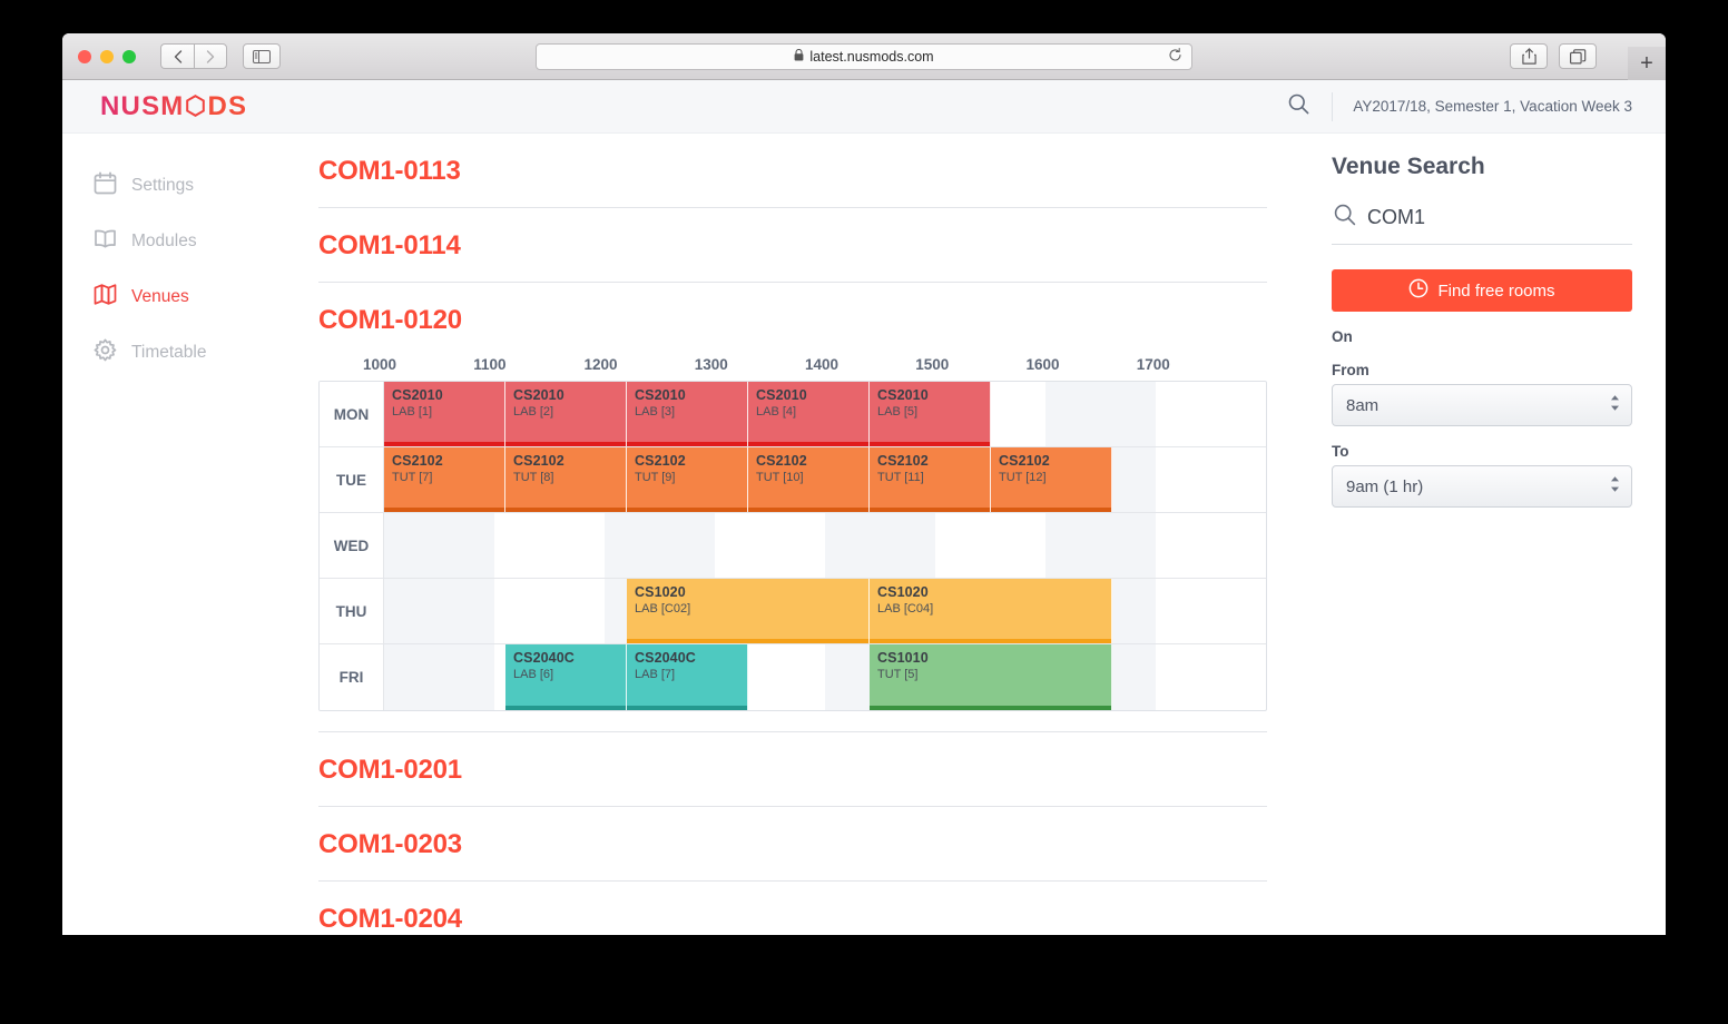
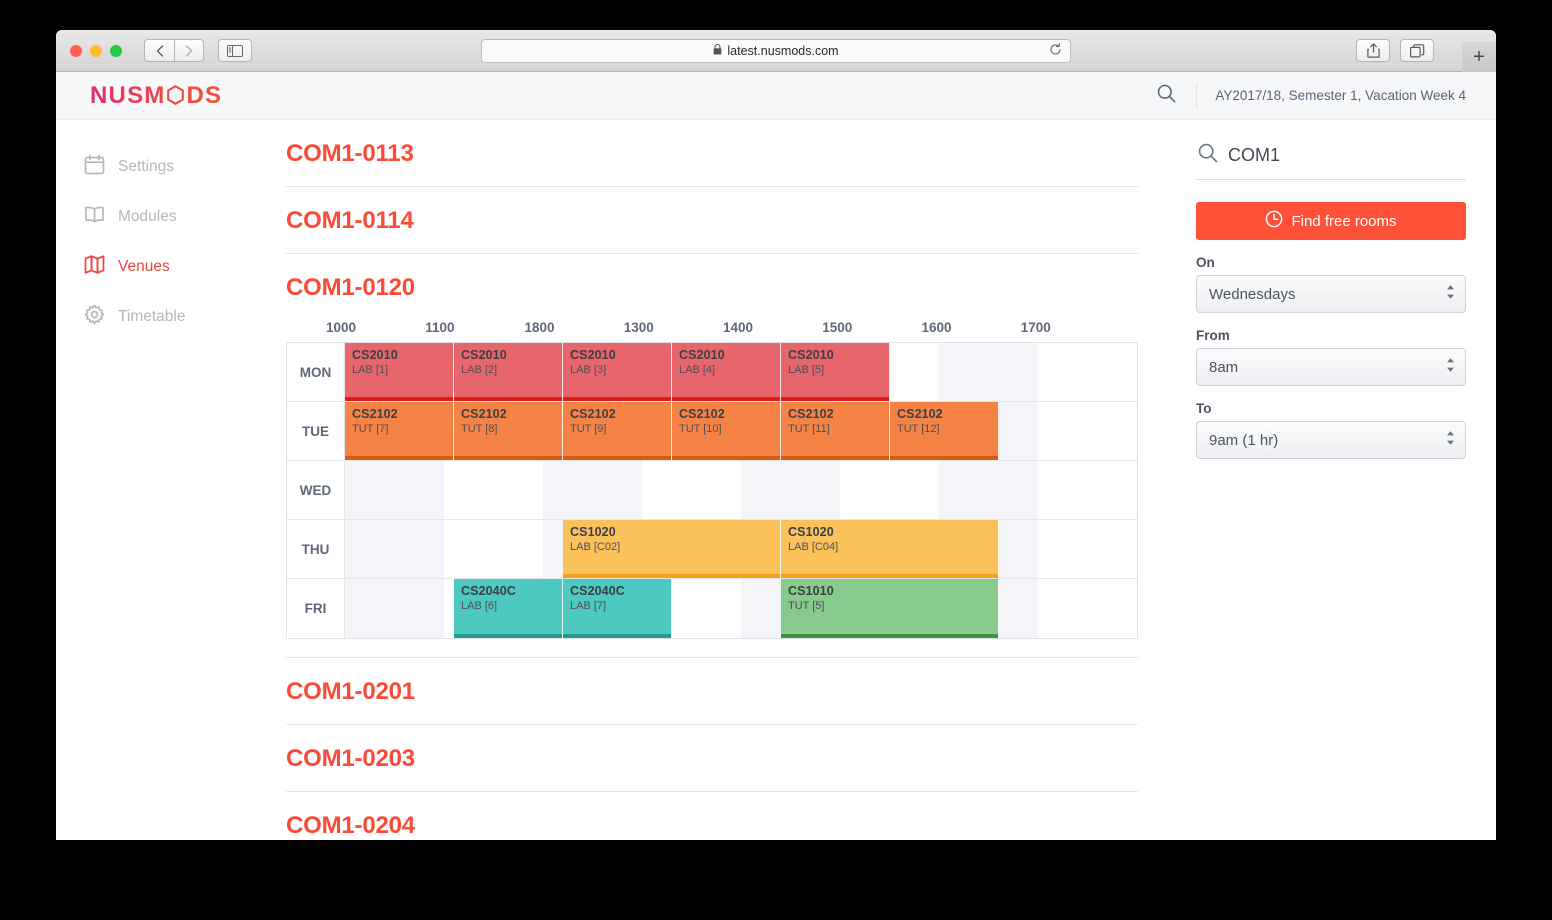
  latest.nusmods.com
  +
  NUSM
  DS
- AY2017/18, Semester 1, Vacation Week 3
+ AY2017/18, Semester 1, Vacation Week 4
  Settings
  Modules
  Venues
  Timetable
  COM1-0113
  COM1-0114
  COM1-0120
  1000
  1100
- 1200
+ 1800
  1300
  1400
  1500
  1600
  1700
  MON
  CS2010
  LAB [1]
  CS2010
  LAB [2]
  CS2010
  LAB [3]
  CS2010
  LAB [4]
  CS2010
  LAB [5]
  TUE
  CS2102
  TUT [7]
  CS2102
  TUT [8]
  CS2102
  TUT [9]
  CS2102
  TUT [10]
  CS2102
  TUT [11]
  CS2102
  TUT [12]
  WED
  THU
  CS1020
  LAB [C02]
  CS1020
  LAB [C04]
  FRI
  CS2040C
  LAB [6]
  CS2040C
  LAB [7]
  CS1010
  TUT [5]
  COM1-0201
  COM1-0203
  COM1-0204
- Venue Search
  COM1
  Find free rooms
  On
+ Wednesdays
  From
  8am
  To
  9am (1 hr)
